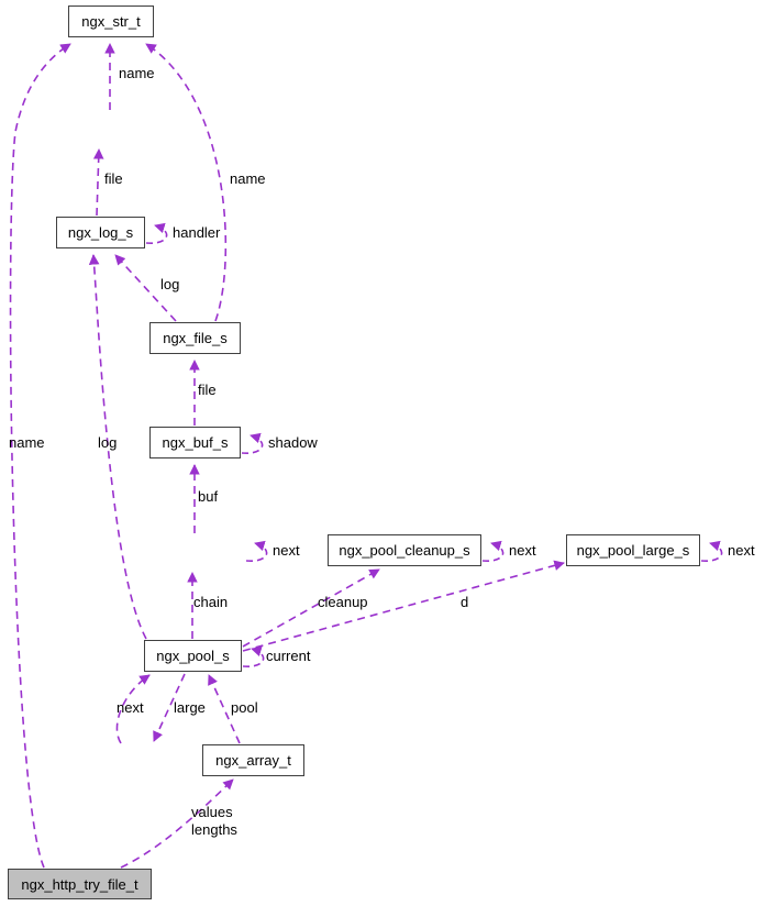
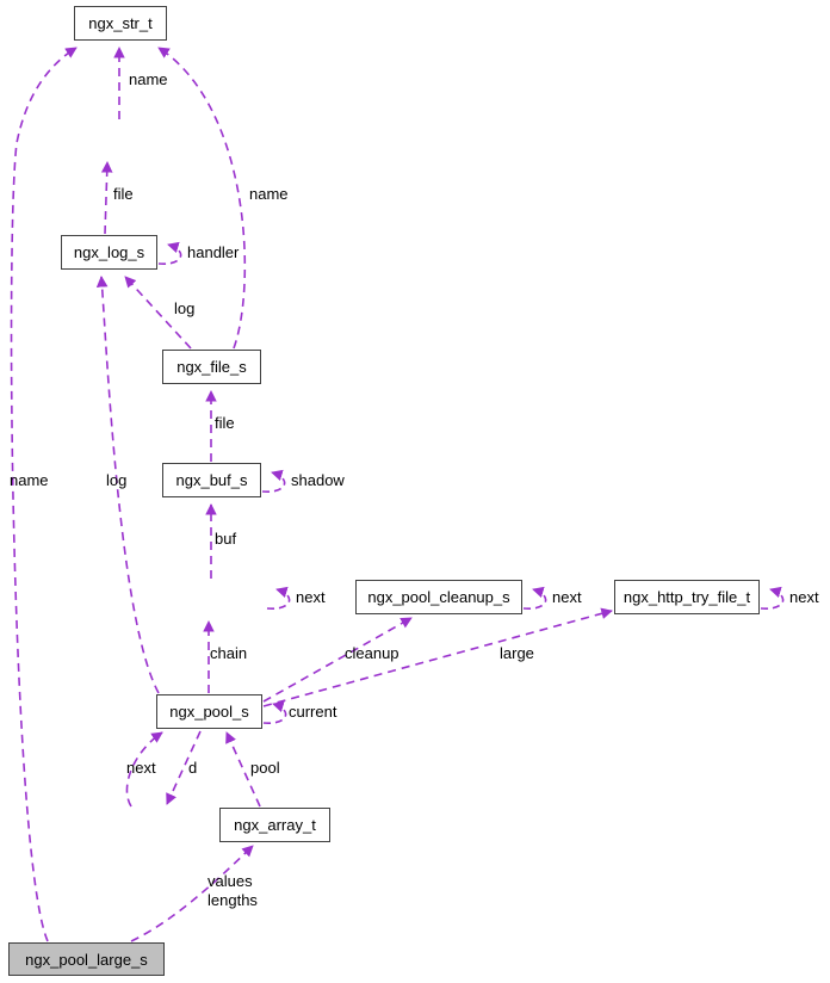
  ngx_str_t
  ngx_log_s
  ngx_file_s
  ngx_buf_s
  ngx_pool_cleanup_s
- ngx_pool_large_s
+ ngx_http_try_file_t
  ngx_pool_s
  ngx_array_t
- ngx_http_try_file_t
+ ngx_pool_large_s
  name
  name
  name
  file
  handler
  log
  log
  file
  shadow
  buf
  next
  chain
  cleanup
  next
- d
+ large
  next
  current
  next
- large
+ d
  pool
  values
  lengths
